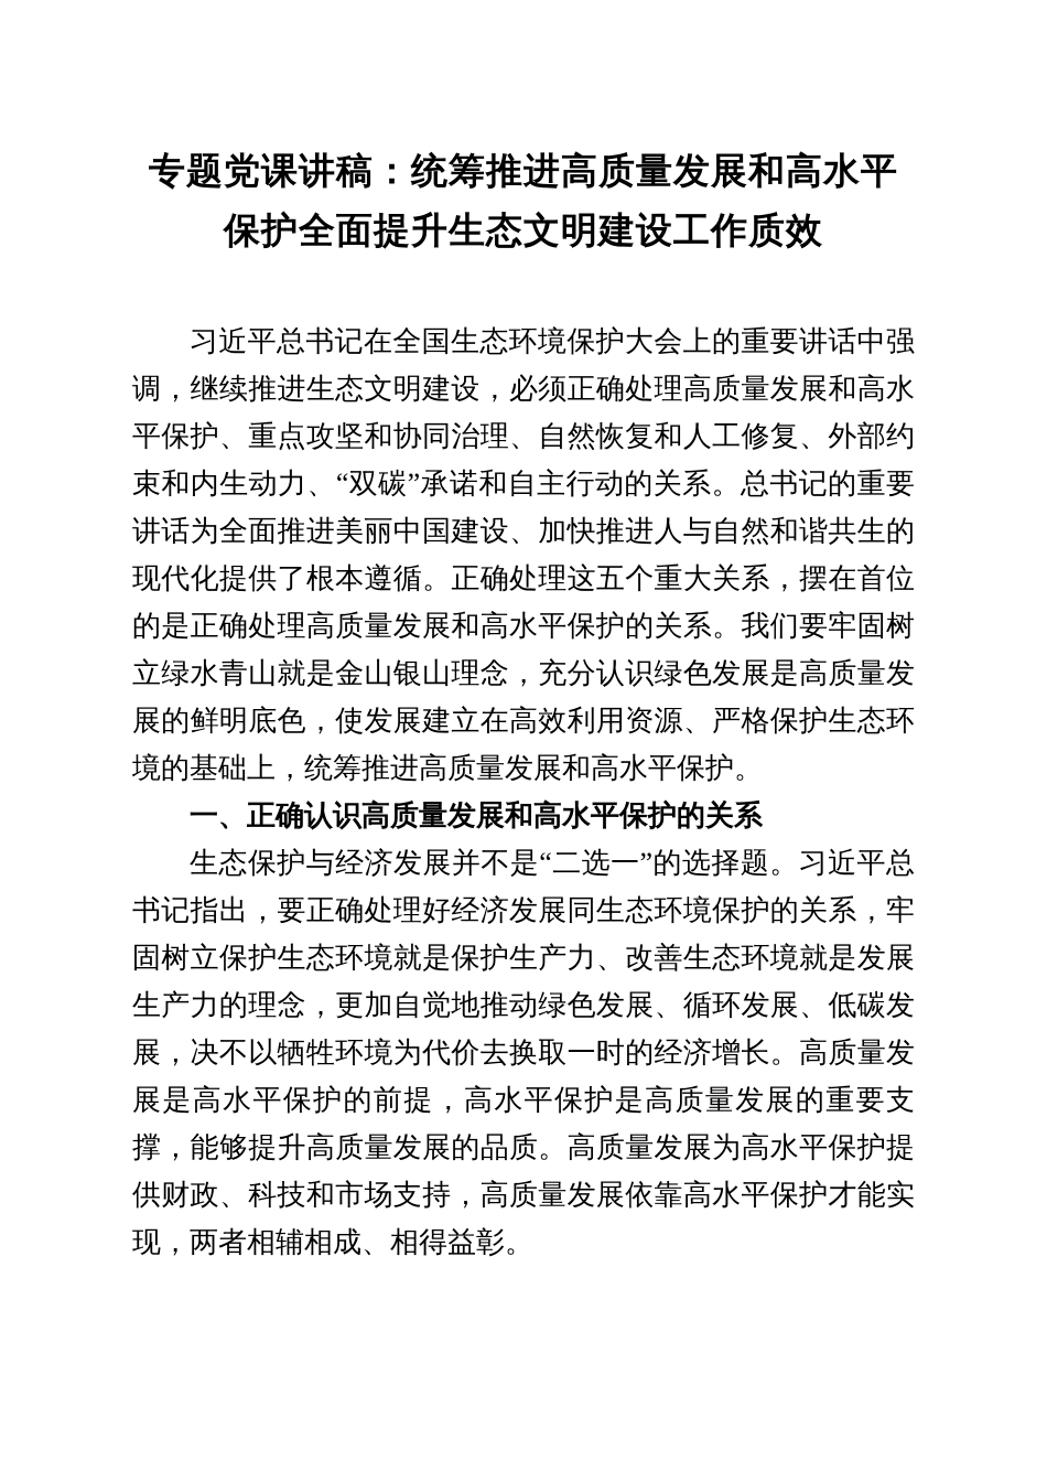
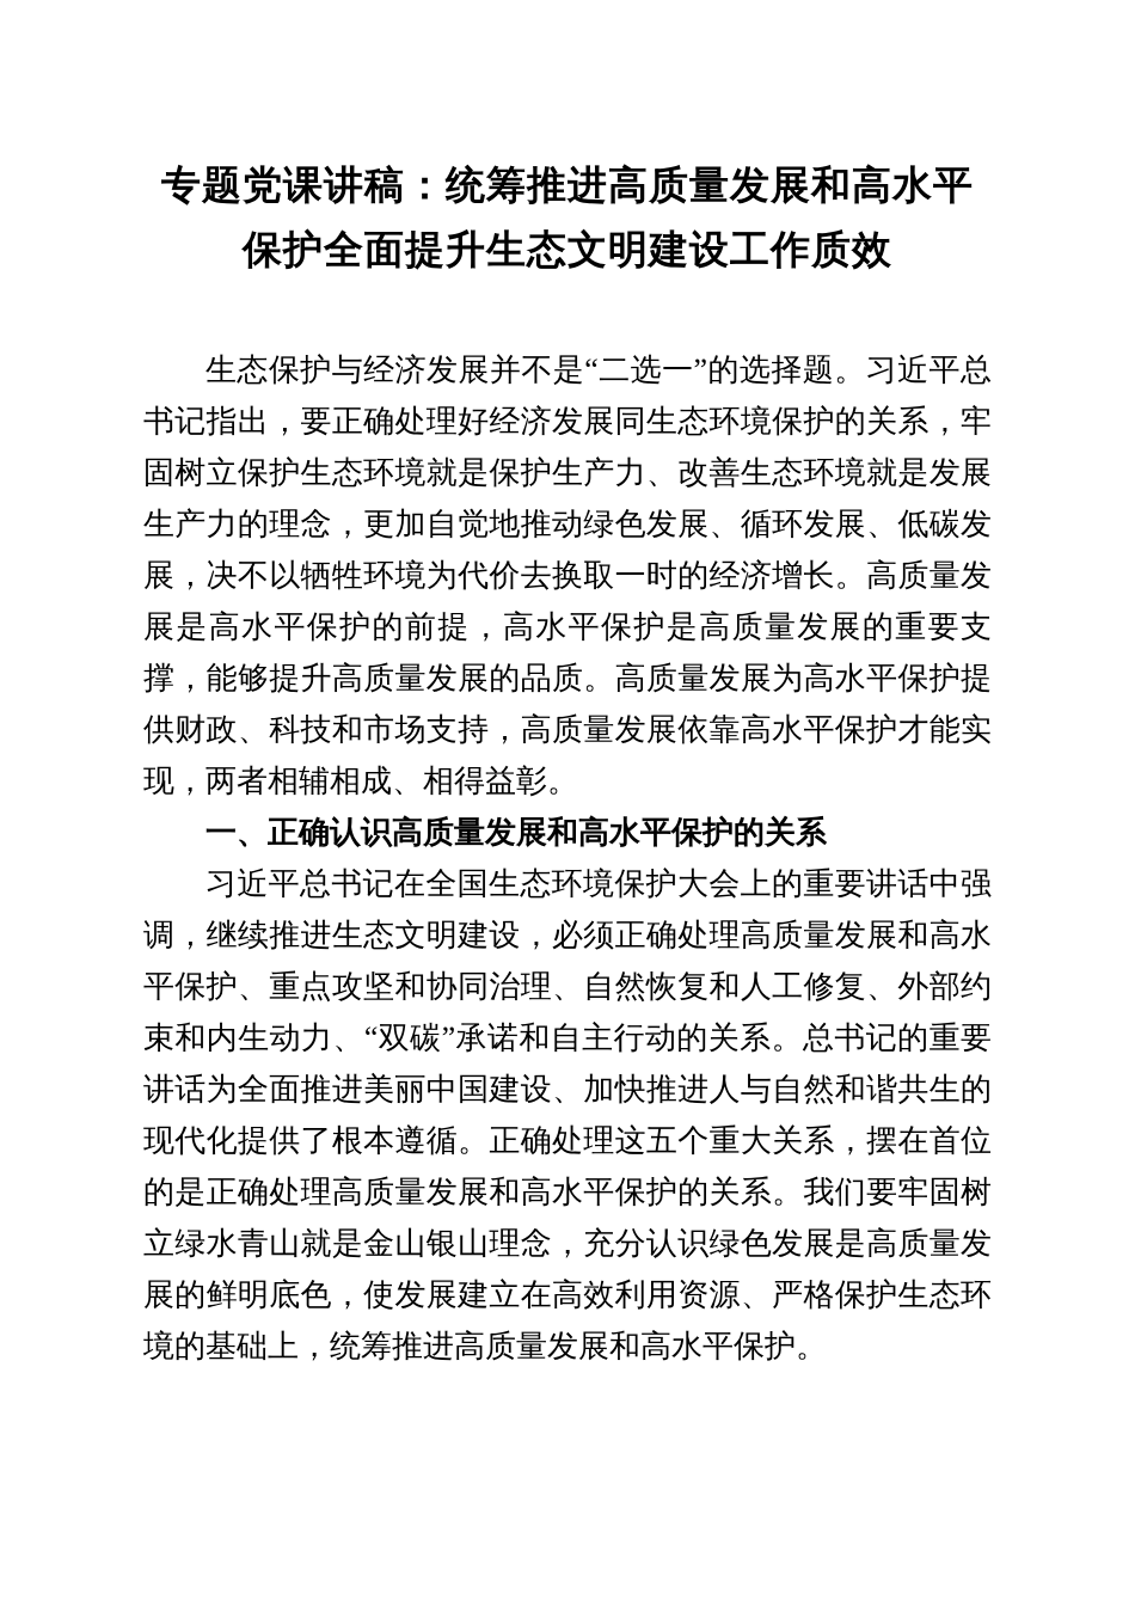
  专题党课讲稿：统筹推进高质量发展和高水平
  保护全面提升生态文明建设工作质效
- 习近平总书记在全国生态环境保护大会上的重要讲话中强调，继续推进生态文明建设，必须正确处理高质量发展和高水平保护、重点攻坚和协同治理、自然恢复和人工修复、外部约束和内生动力、“双碳”承诺和自主行动的关系。总书记的重要讲话为全面推进美丽中国建设、加快推进人与自然和谐共生的现代化提供了根本遵循。正确处理这五个重大关系，摆在首位的是正确处理高质量发展和高水平保护的关系。我们要牢固树立绿水青山就是金山银山理念，充分认识绿色发展是高质量发展的鲜明底色，使发展建立在高效利用资源、严格保护生态环境的基础上，统筹推进高质量发展和高水平保护。
+ 生态保护与经济发展并不是“二选一”的选择题。习近平总书记指出，要正确处理好经济发展同生态环境保护的关系，牢固树立保护生态环境就是保护生产力、改善生态环境就是发展生产力的理念，更加自觉地推动绿色发展、循环发展、低碳发展，决不以牺牲环境为代价去换取一时的经济增长。高质量发展是高水平保护的前提，高水平保护是高质量发展的重要支撑，能够提升高质量发展的品质。高质量发展为高水平保护提供财政、科技和市场支持，高质量发展依靠高水平保护才能实现，两者相辅相成、相得益彰。
  一、正确认识高质量发展和高水平保护的关系
- 生态保护与经济发展并不是“二选一”的选择题。习近平总书记指出，要正确处理好经济发展同生态环境保护的关系，牢固树立保护生态环境就是保护生产力、改善生态环境就是发展生产力的理念，更加自觉地推动绿色发展、循环发展、低碳发展，决不以牺牲环境为代价去换取一时的经济增长。高质量发展是高水平保护的前提，高水平保护是高质量发展的重要支撑，能够提升高质量发展的品质。高质量发展为高水平保护提供财政、科技和市场支持，高质量发展依靠高水平保护才能实现，两者相辅相成、相得益彰。
+ 习近平总书记在全国生态环境保护大会上的重要讲话中强调，继续推进生态文明建设，必须正确处理高质量发展和高水平保护、重点攻坚和协同治理、自然恢复和人工修复、外部约束和内生动力、“双碳”承诺和自主行动的关系。总书记的重要讲话为全面推进美丽中国建设、加快推进人与自然和谐共生的现代化提供了根本遵循。正确处理这五个重大关系，摆在首位的是正确处理高质量发展和高水平保护的关系。我们要牢固树立绿水青山就是金山银山理念，充分认识绿色发展是高质量发展的鲜明底色，使发展建立在高效利用资源、严格保护生态环境的基础上，统筹推进高质量发展和高水平保护。
